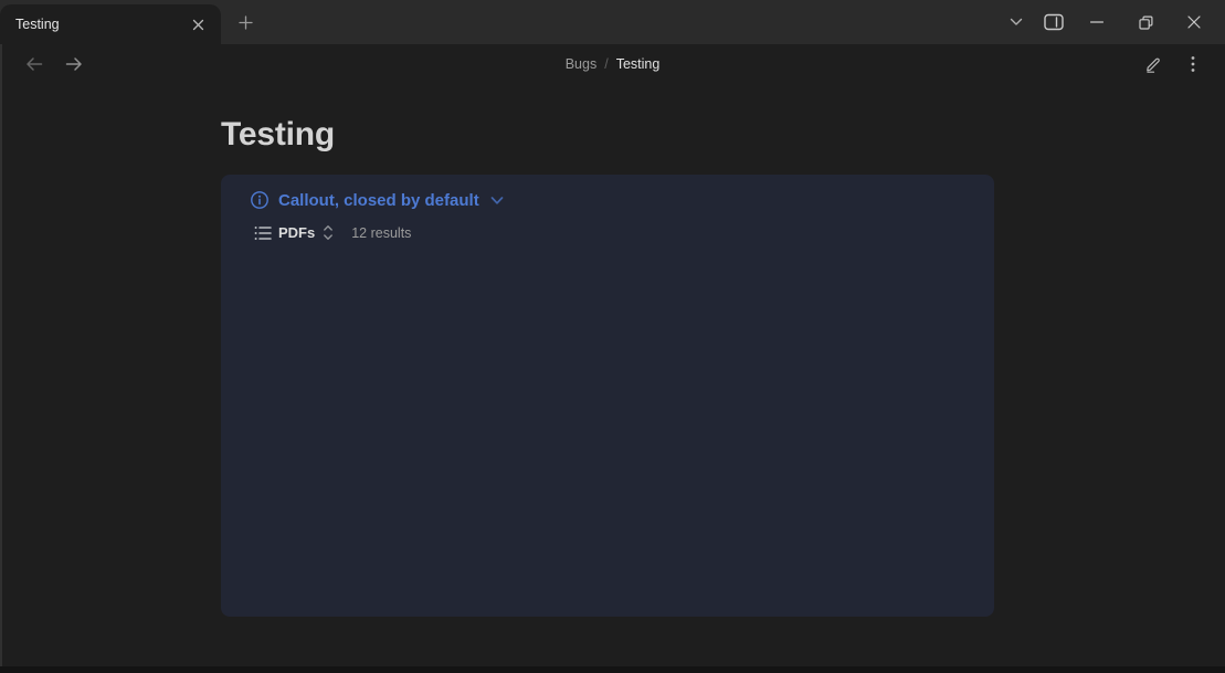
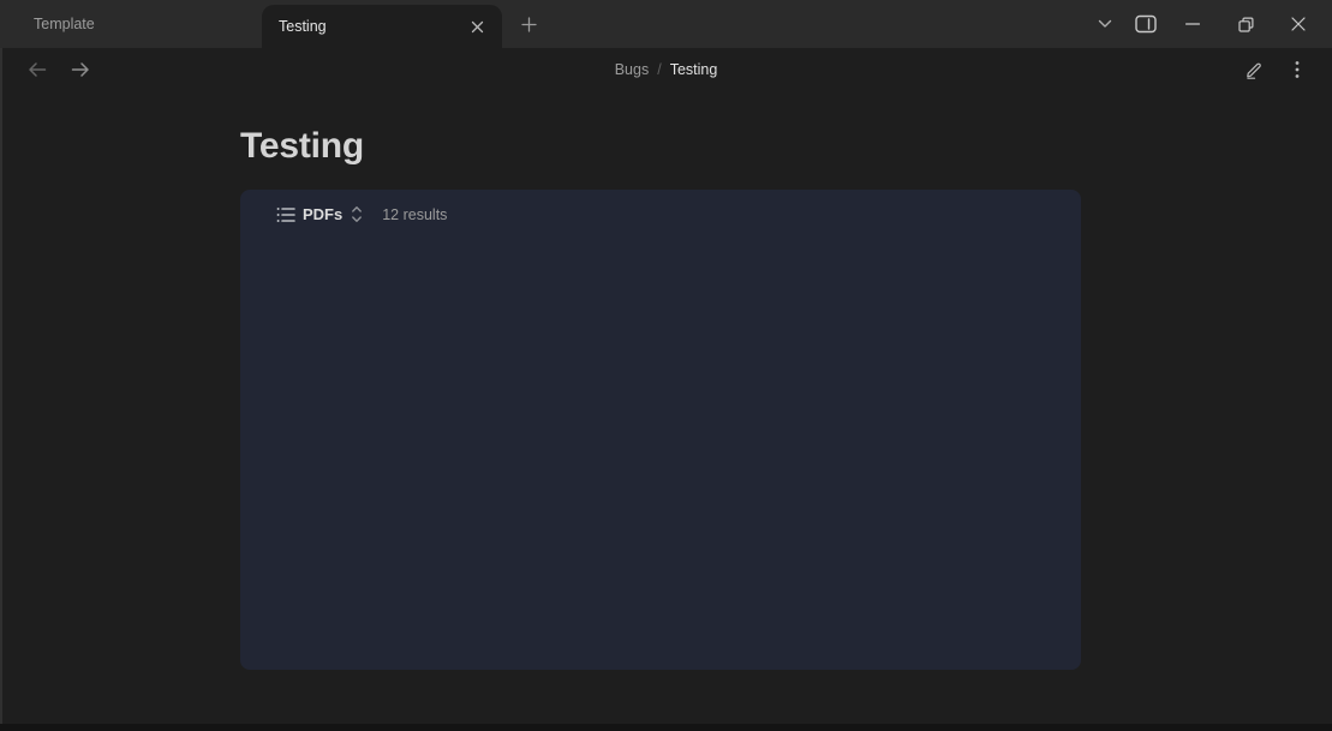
+ Template
  Testing
  Bugs
  /
  Testing
  Testing
- Callout, closed by default
  PDFs
  12 results
